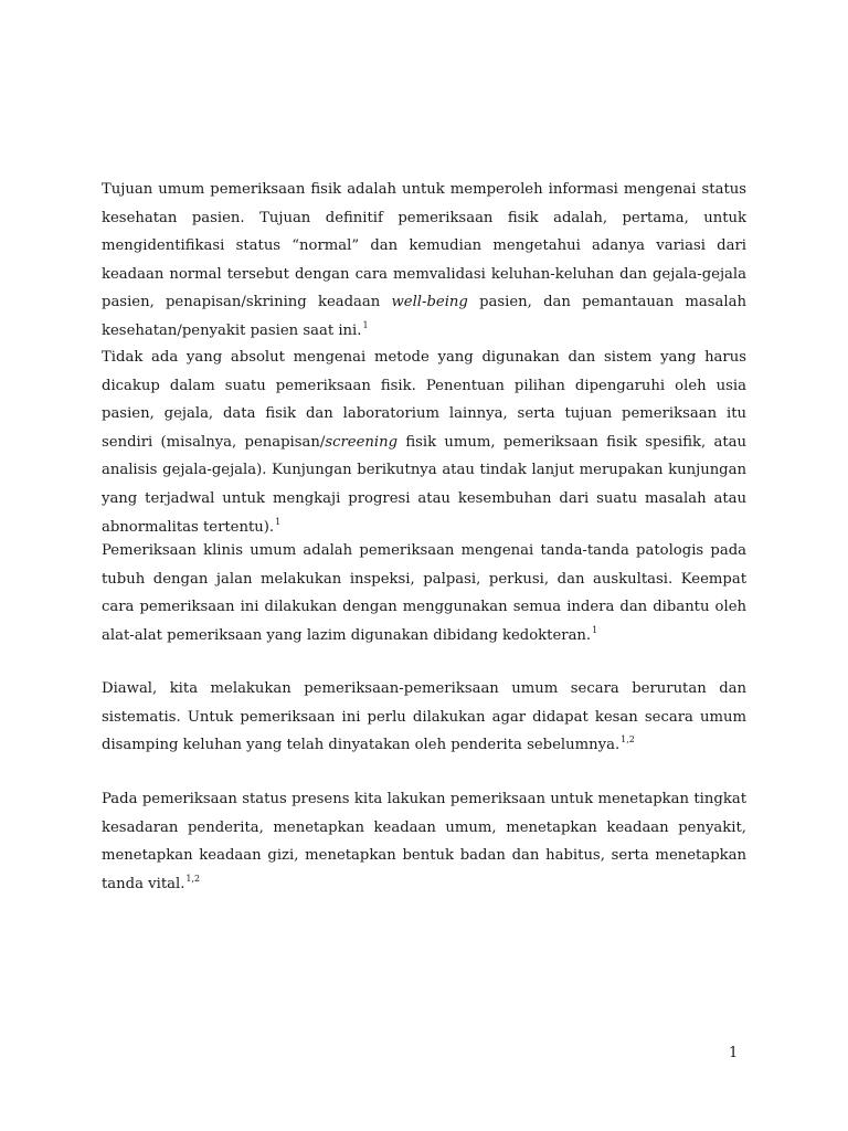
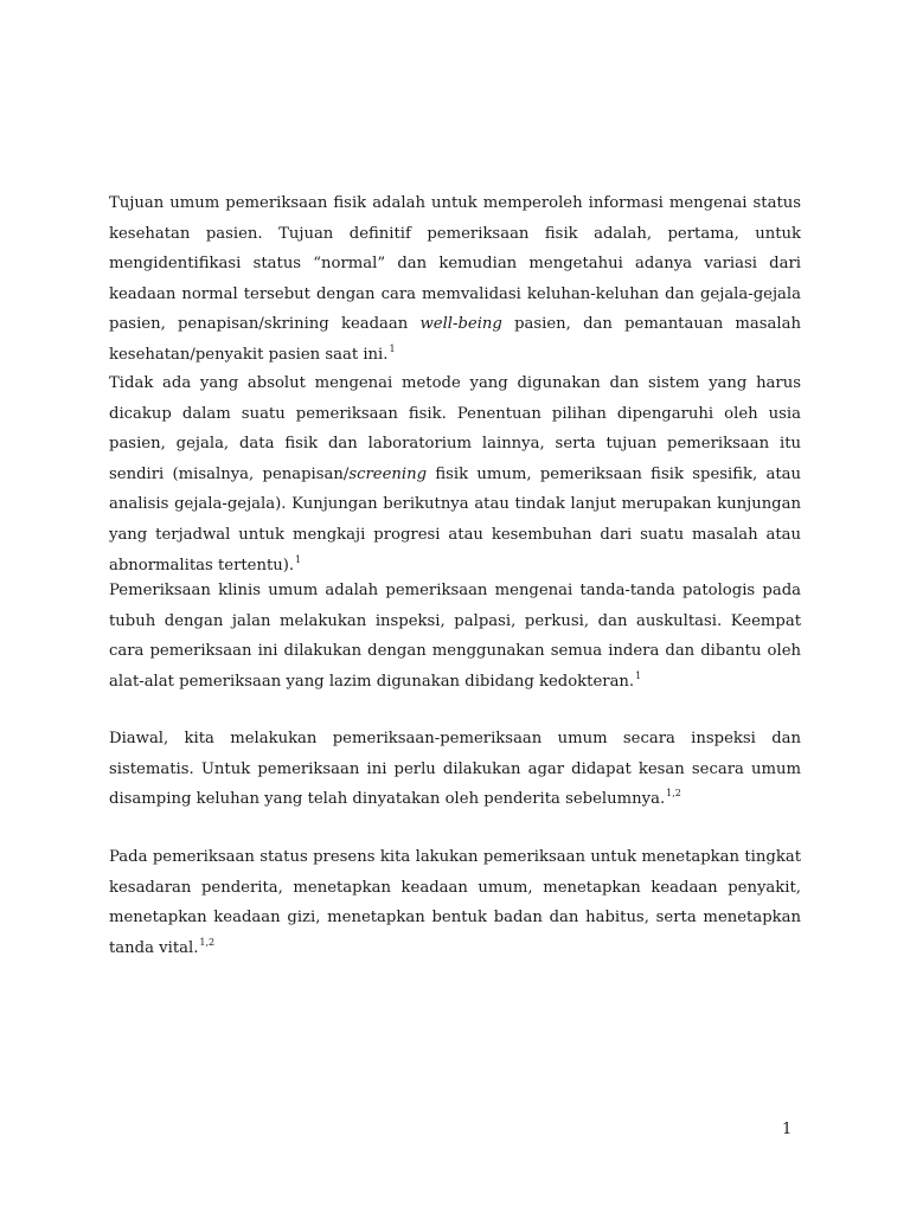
  Tujuan umum pemeriksaan fisik adalah untuk memperoleh informasi mengenai status kesehatan pasien. Tujuan definitif pemeriksaan fisik adalah, pertama, untuk mengidentifikasi status “normal” dan kemudian mengetahui adanya variasi dari keadaan normal tersebut dengan cara memvalidasi keluhan-keluhan dan gejala-gejala pasien, penapisan/skrining keadaan well-being pasien, dan pemantauan masalah kesehatan/penyakit pasien saat ini.1
  Tidak ada yang absolut mengenai metode yang digunakan dan sistem yang harus dicakup dalam suatu pemeriksaan fisik. Penentuan pilihan dipengaruhi oleh usia pasien, gejala, data fisik dan laboratorium lainnya, serta tujuan pemeriksaan itu sendiri (misalnya, penapisan/screening fisik umum, pemeriksaan fisik spesifik, atau analisis gejala-gejala). Kunjungan berikutnya atau tindak lanjut merupakan kunjungan yang terjadwal untuk mengkaji progresi atau kesembuhan dari suatu masalah atau abnormalitas tertentu).1
  Pemeriksaan klinis umum adalah pemeriksaan mengenai tanda-tanda patologis pada tubuh dengan jalan melakukan inspeksi, palpasi, perkusi, dan auskultasi. Keempat cara pemeriksaan ini dilakukan dengan menggunakan semua indera dan dibantu oleh alat-alat pemeriksaan yang lazim digunakan dibidang kedokteran.1
- Diawal, kita melakukan pemeriksaan-pemeriksaan umum secara berurutan dan sistematis. Untuk pemeriksaan ini perlu dilakukan agar didapat kesan secara umum disamping keluhan yang telah dinyatakan oleh penderita sebelumnya.1,2
+ Diawal, kita melakukan pemeriksaan-pemeriksaan umum secara inspeksi dan sistematis. Untuk pemeriksaan ini perlu dilakukan agar didapat kesan secara umum disamping keluhan yang telah dinyatakan oleh penderita sebelumnya.1,2
  Pada pemeriksaan status presens kita lakukan pemeriksaan untuk menetapkan tingkat kesadaran penderita, menetapkan keadaan umum, menetapkan keadaan penyakit, menetapkan keadaan gizi, menetapkan bentuk badan dan habitus, serta menetapkan tanda vital.1,2
  1
